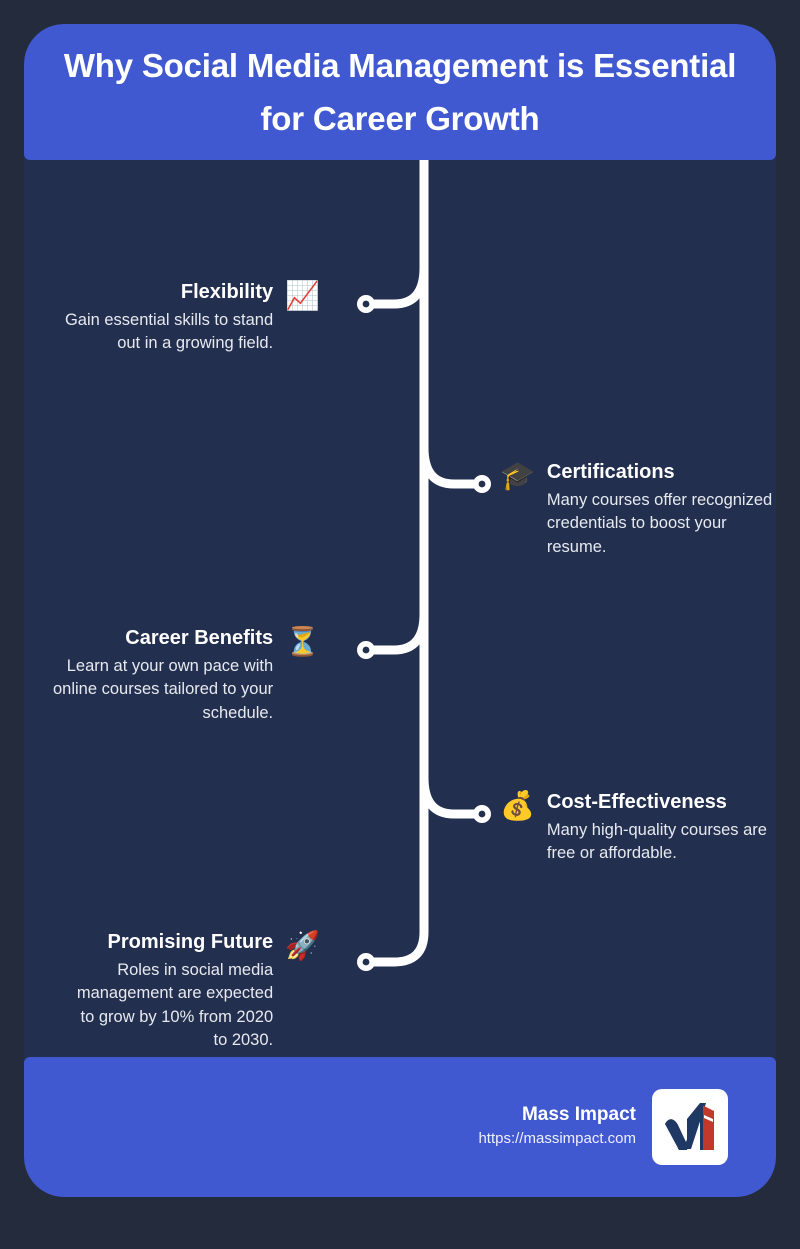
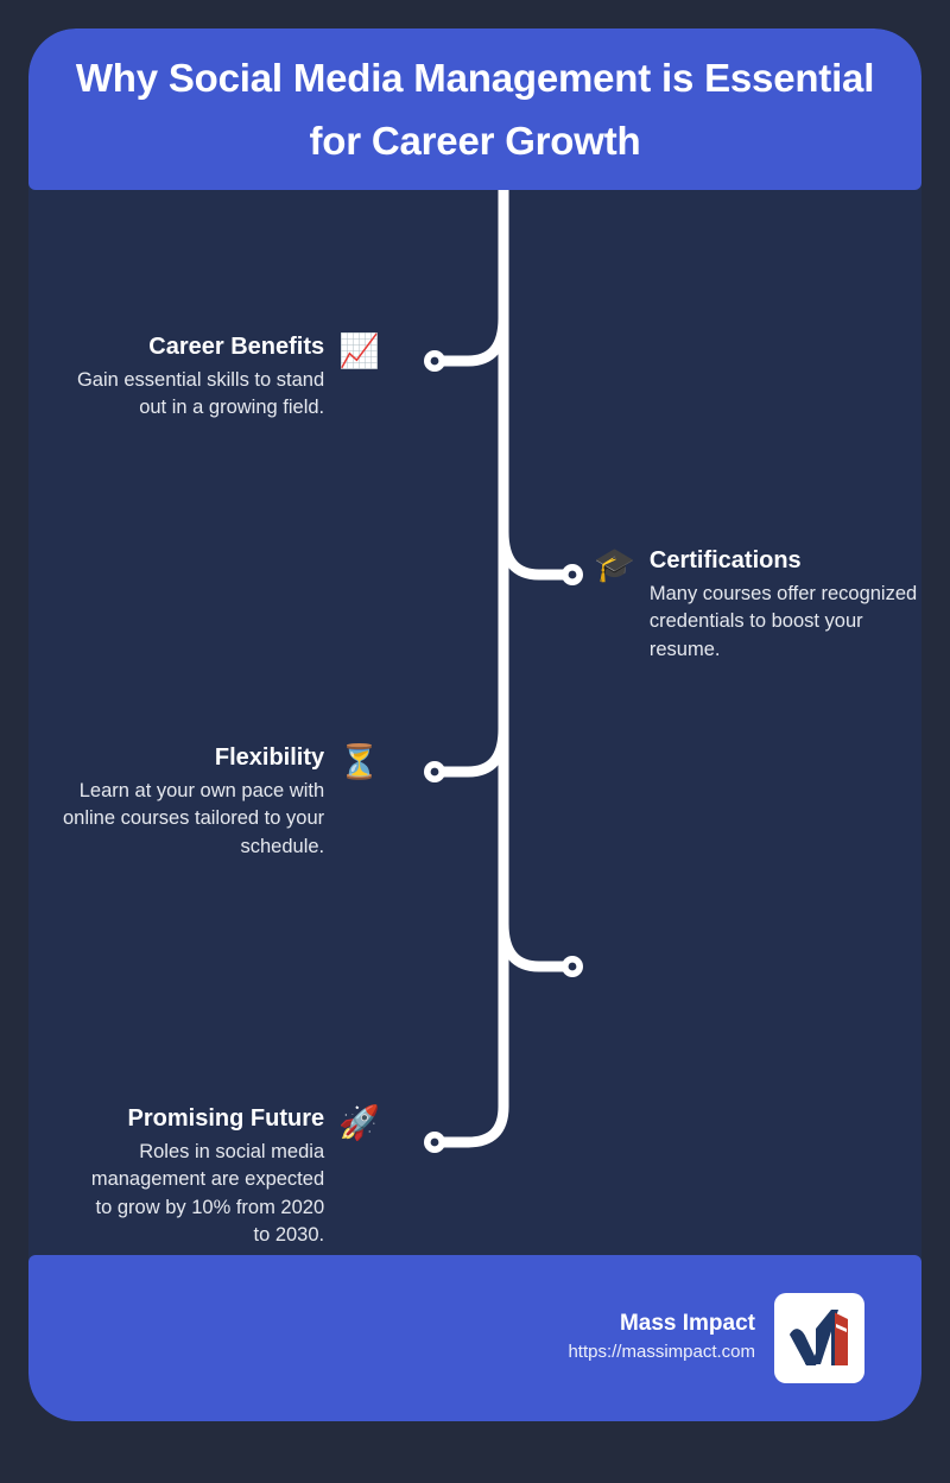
  Why Social Media Management is Essential for Career Growth
- Flexibility
+ Career Benefits
  Gain essential skills to stand out in a growing field.
  📈
  🎓
  Certifications
  Many courses offer recognized credentials to boost your resume.
- Career Benefits
+ Flexibility
  Learn at your own pace with online courses tailored to your schedule.
  ⏳
- 💰
- Cost-Effectiveness
- Many high-quality courses are free or affordable.
  Promising Future
  Roles in social media management are expected to grow by 10% from 2020 to 2030.
  🚀
  Mass Impact
  https://massimpact.com
